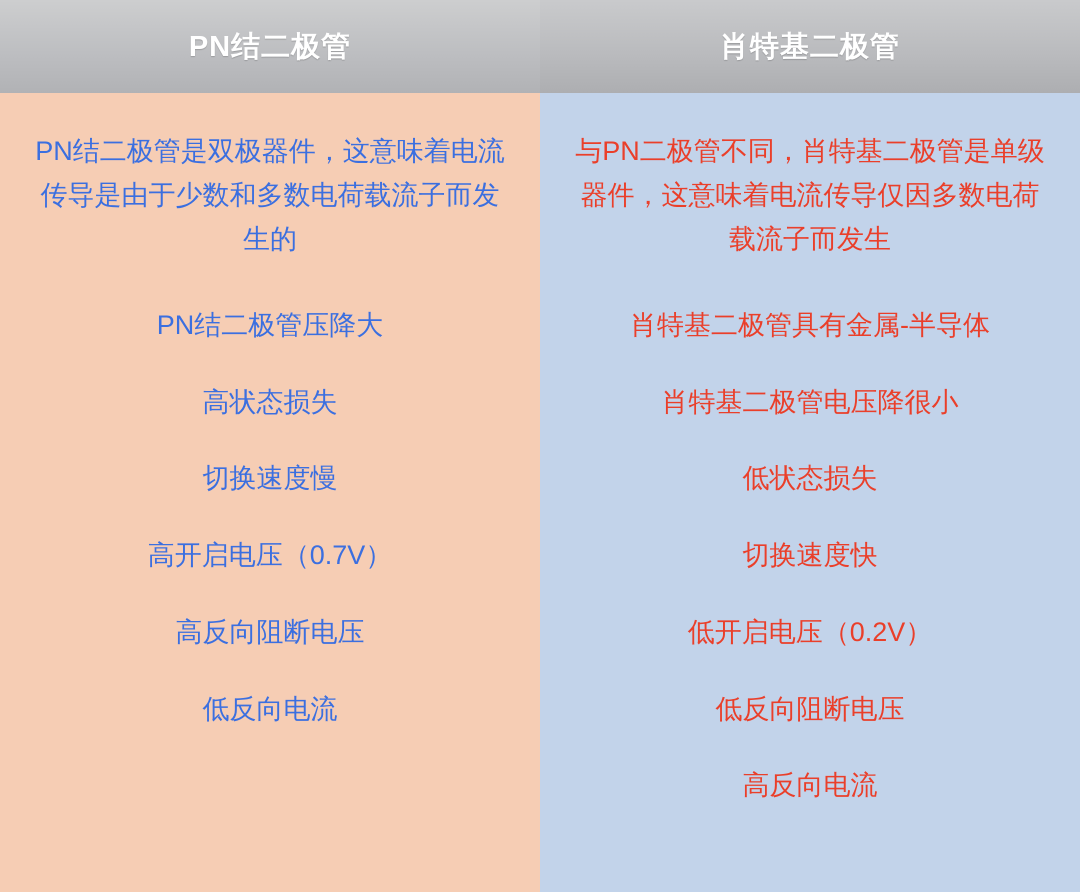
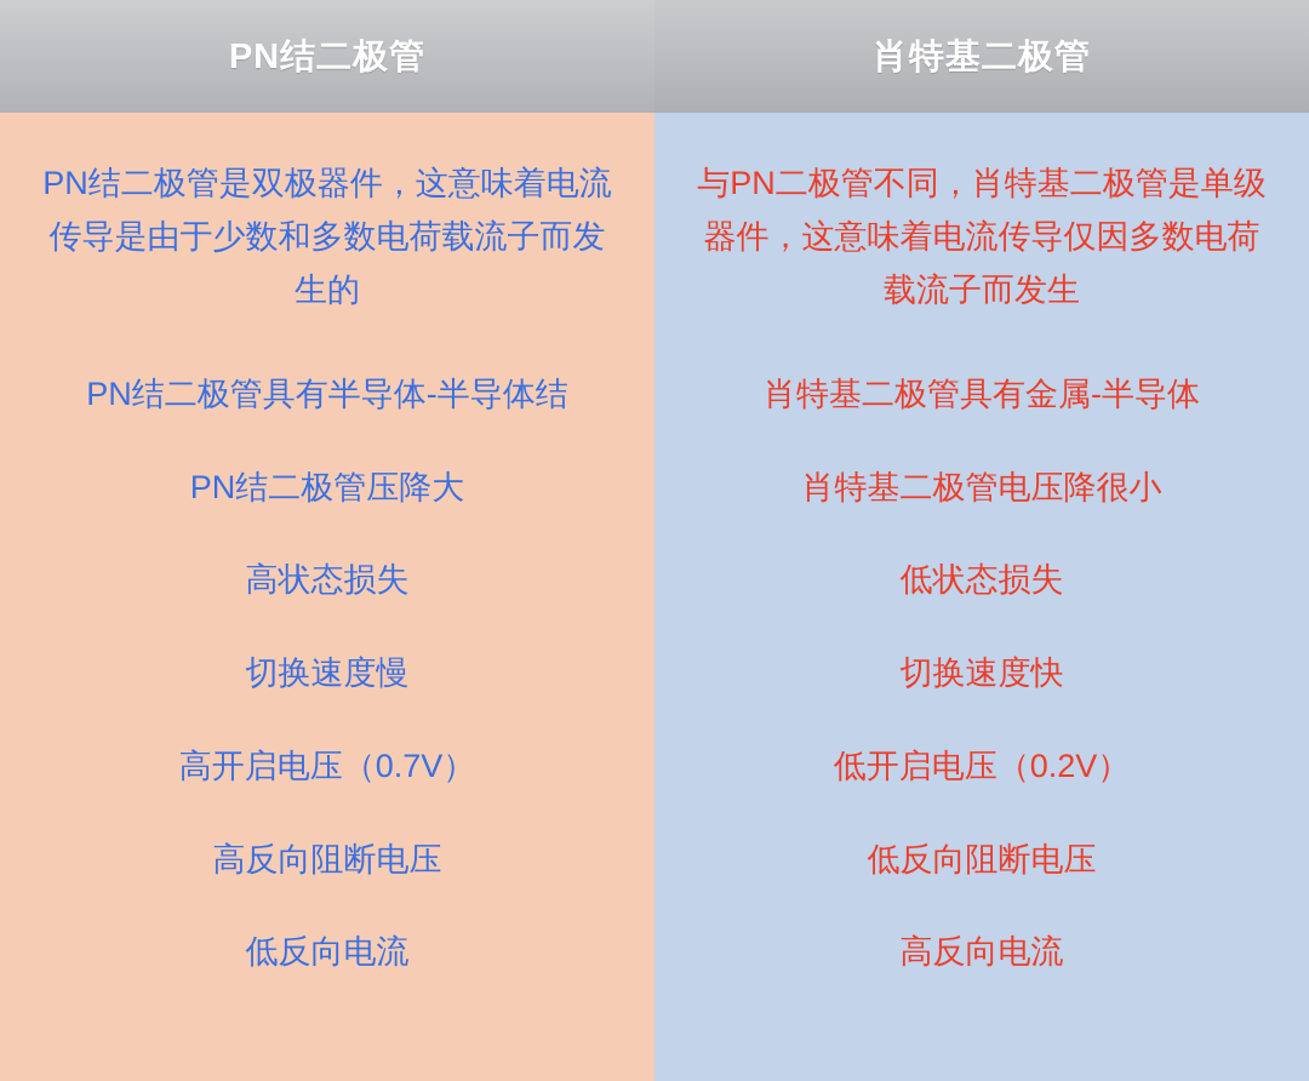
  PN结二极管
  肖特基二极管
  PN结二极管是双极器件，这意味着电流传导是由于少数和多数电荷载流子而发生的
+ PN结二极管具有半导体-半导体结
  PN结二极管压降大
  高状态损失
  切换速度慢
  高开启电压（0.7V）
  高反向阻断电压
  低反向电流
  与PN二极管不同，肖特基二极管是单级器件，这意味着电流传导仅因多数电荷载流子而发生
  肖特基二极管具有金属-半导体
  肖特基二极管电压降很小
  低状态损失
  切换速度快
  低开启电压（0.2V）
  低反向阻断电压
  高反向电流
